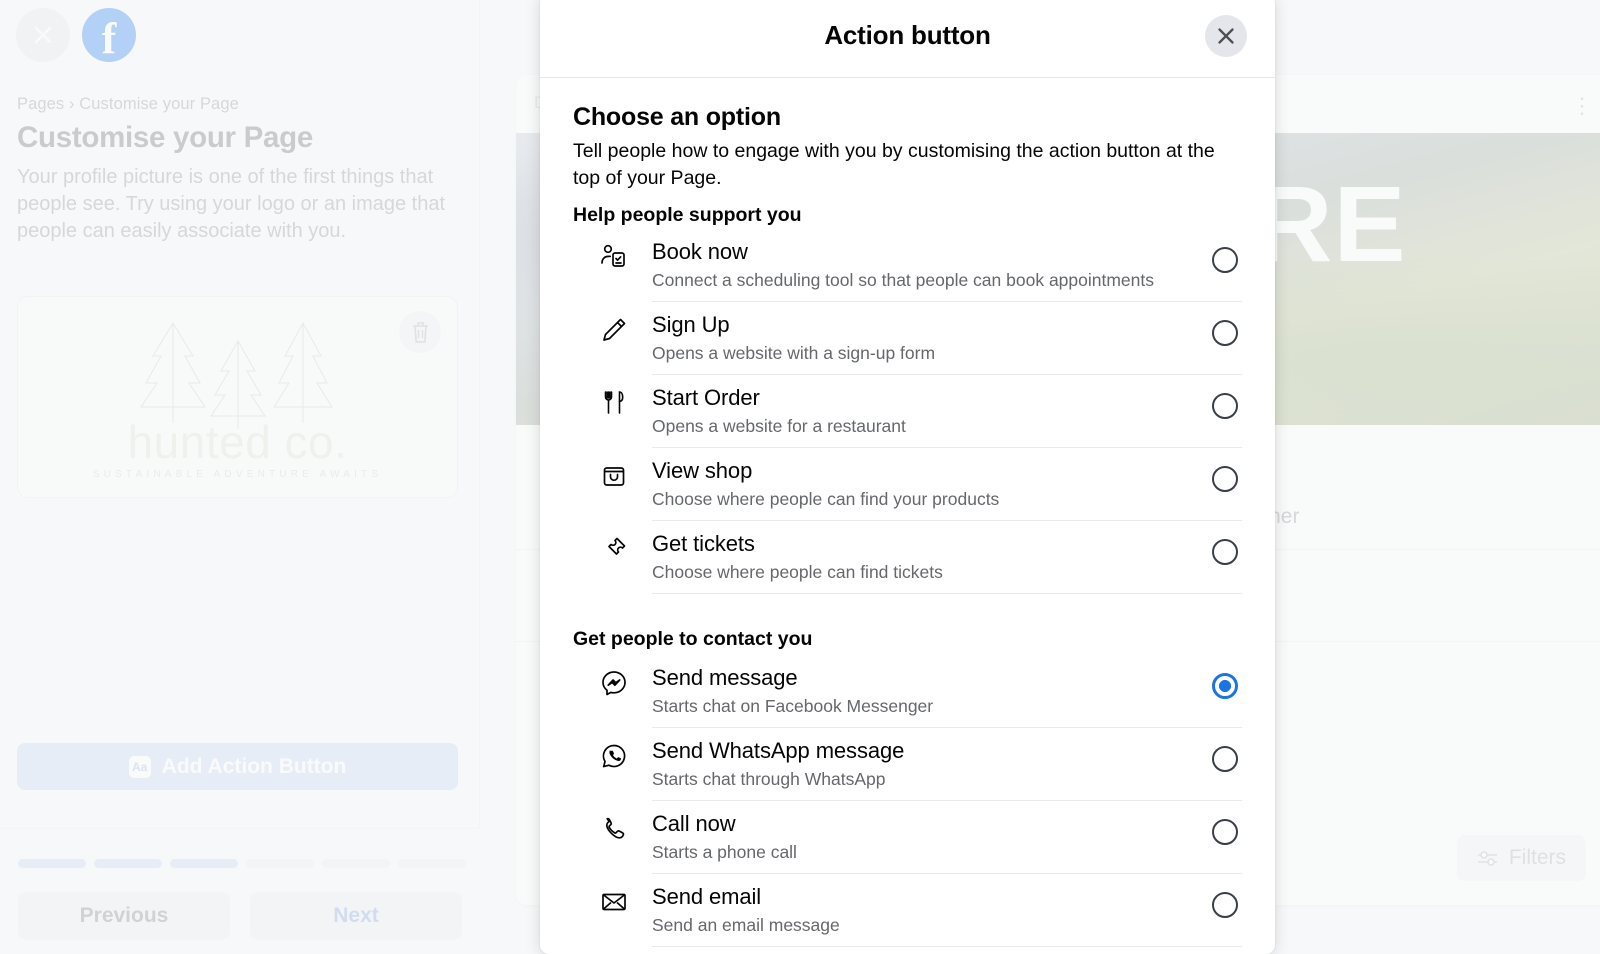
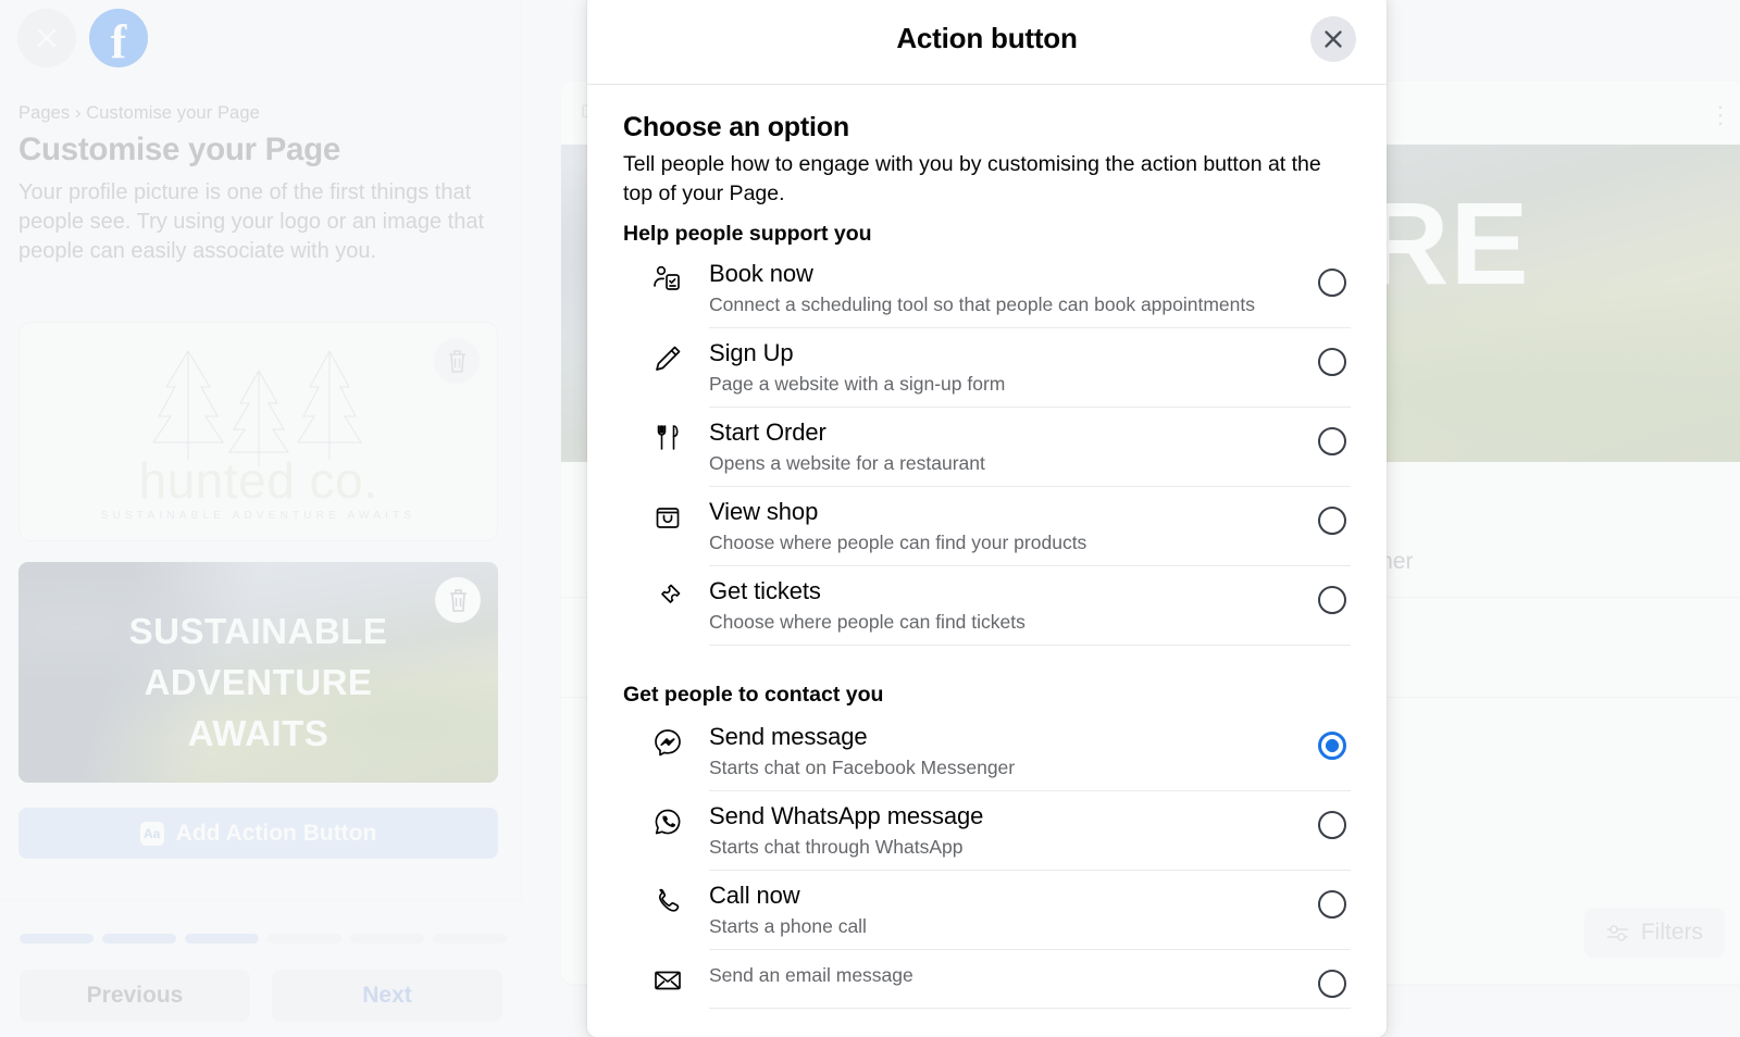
  f
  Pages › Customise your Page
  Customise your Page
  Your profile picture is one of the first things that people see. Try using your logo or an image that people can easily associate with you.
+ SUSTAINABLE
+ ADVENTURE
+ AWAITS
  Aa
  Previous
  Next
  Action button
  Choose an option
  Tell people how to engage with you by customising the action button at the top of your Page.
  Help people support you
  Book now
  Connect a scheduling tool so that people can book appointments
  Sign Up
- Opens a website with a sign-up form
+ Page a website with a sign-up form
  Start Order
  Opens a website for a restaurant
  View shop
  Choose where people can find your products
  Get tickets
  Choose where people can find tickets
  Get people to contact you
  Send message
  Starts chat on Facebook Messenger
  Send WhatsApp message
  Starts chat through WhatsApp
  Call now
  Starts a phone call
- Send email
  Send an email message
